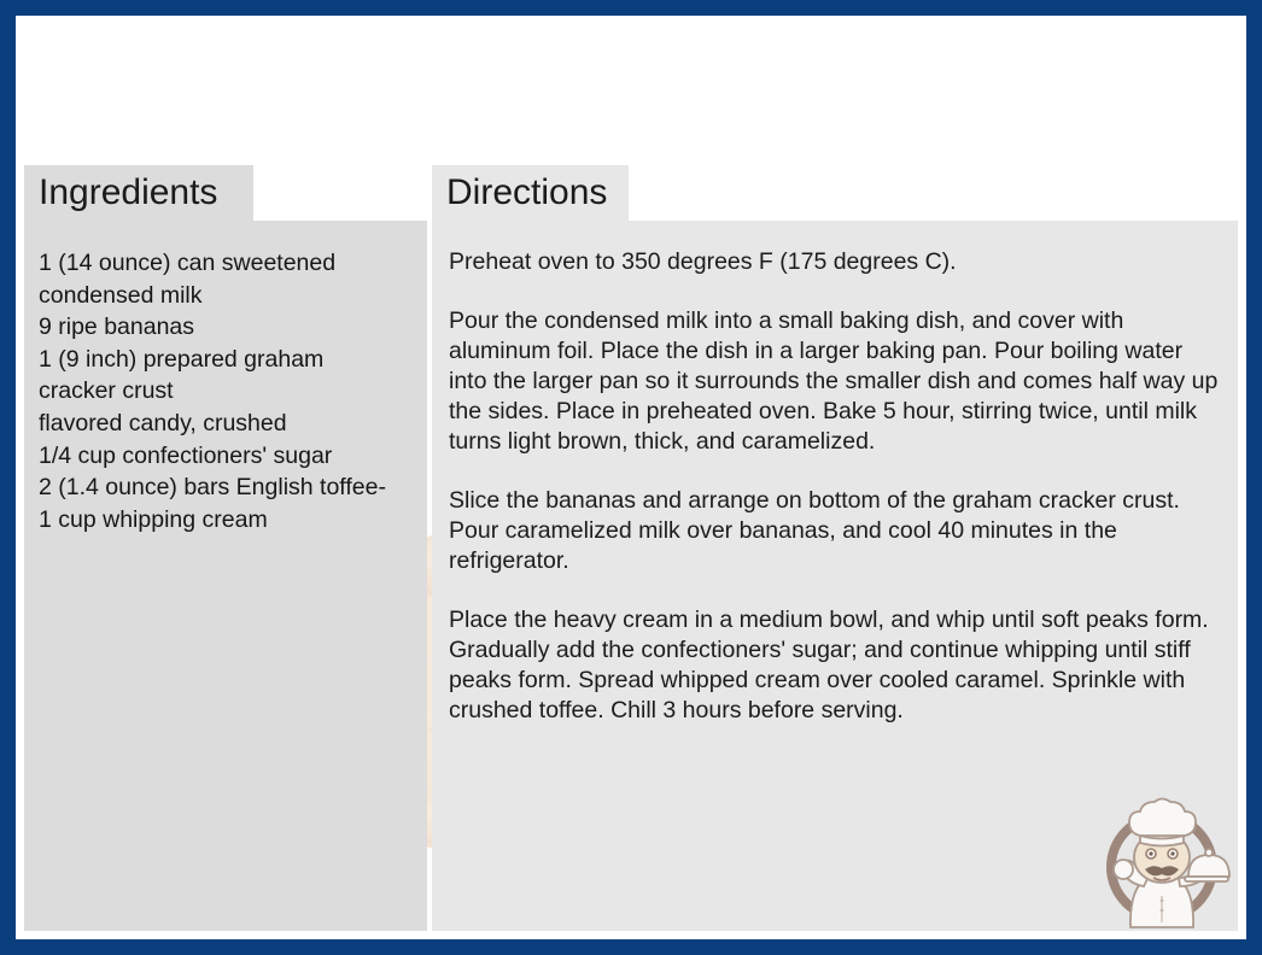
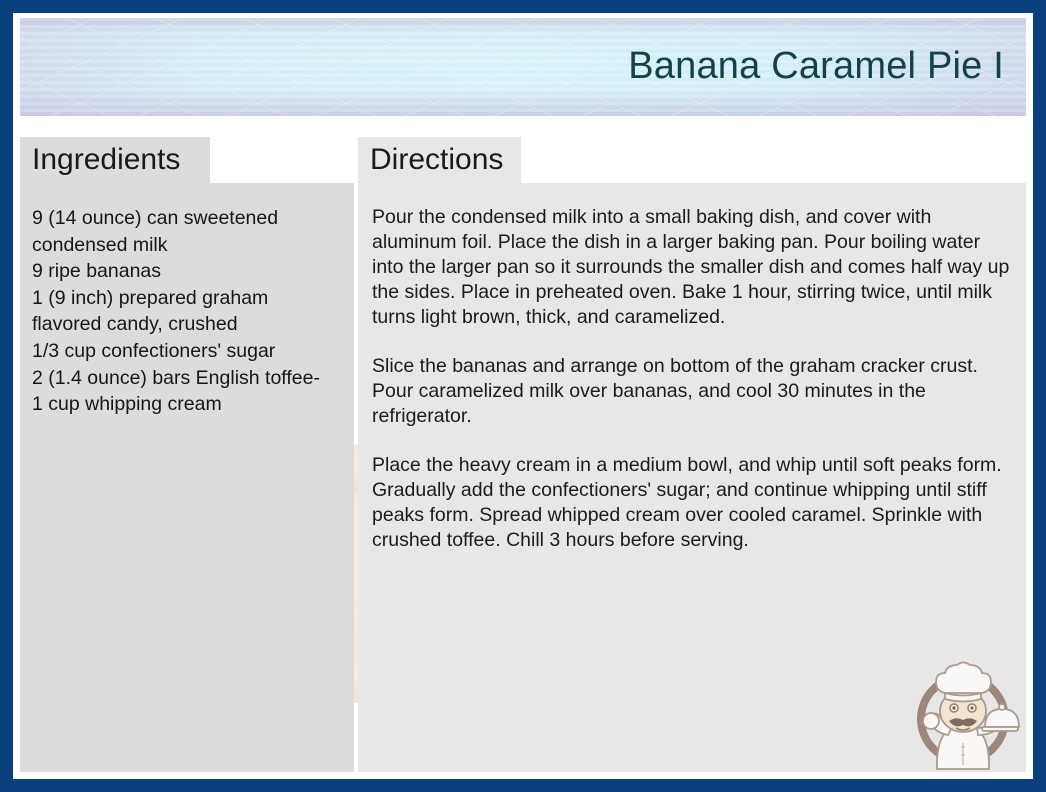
+ Banana Caramel Pie I
  Ingredients
- 1 (14 ounce) can sweetened
+ 9 (14 ounce) can sweetened
  condensed milk
  9 ripe bananas
  1 (9 inch) prepared graham
- cracker crust
  flavored candy, crushed
- 1/4 cup confectioners' sugar
+ 1/3 cup confectioners' sugar
  2 (1.4 ounce) bars English toffee-
  1 cup whipping cream
  Directions
- Preheat oven to 350 degrees F (175 degrees C).
- Pour the condensed milk into a small baking dish, and cover with aluminum foil. Place the dish in a larger baking pan. Pour boiling water into the larger pan so it surrounds the smaller dish and comes half way up the sides. Place in preheated oven. Bake 5 hour, stirring twice, until milk turns light brown, thick, and caramelized.
+ Pour the condensed milk into a small baking dish, and cover with aluminum foil. Place the dish in a larger baking pan. Pour boiling water into the larger pan so it surrounds the smaller dish and comes half way up the sides. Place in preheated oven. Bake 1 hour, stirring twice, until milk turns light brown, thick, and caramelized.
- Slice the bananas and arrange on bottom of the graham cracker crust. Pour caramelized milk over bananas, and cool 40 minutes in the refrigerator.
+ Slice the bananas and arrange on bottom of the graham cracker crust. Pour caramelized milk over bananas, and cool 30 minutes in the refrigerator.
  Place the heavy cream in a medium bowl, and whip until soft peaks form. Gradually add the confectioners' sugar; and continue whipping until stiff peaks form. Spread whipped cream over cooled caramel. Sprinkle with crushed toffee. Chill 3 hours before serving.
